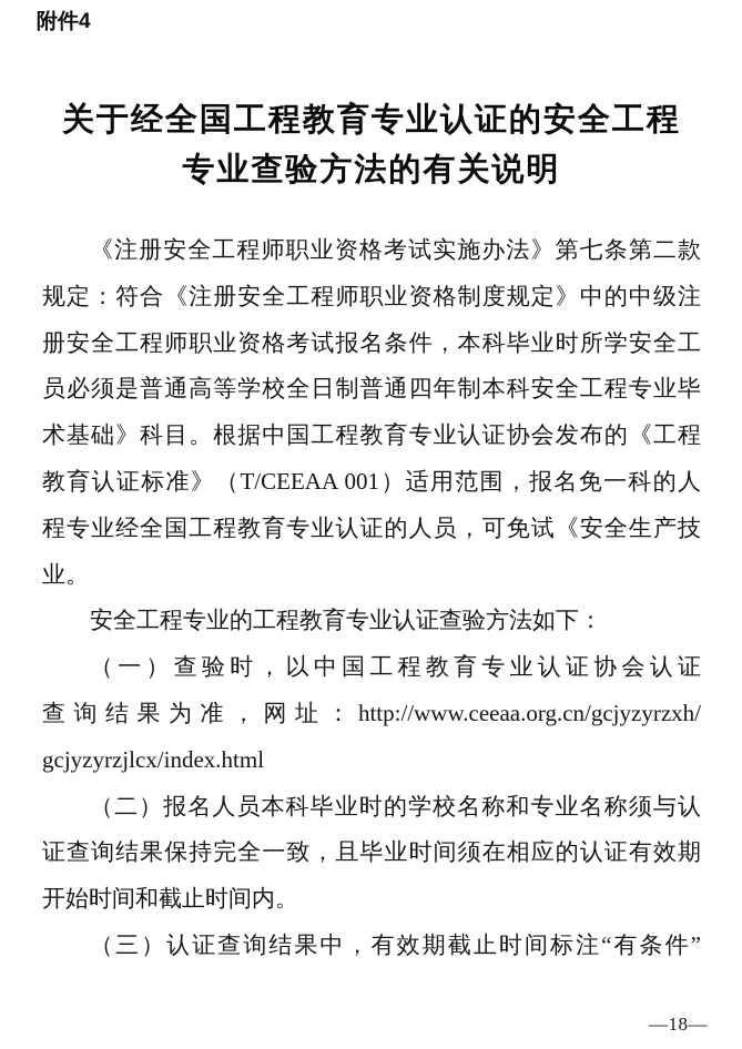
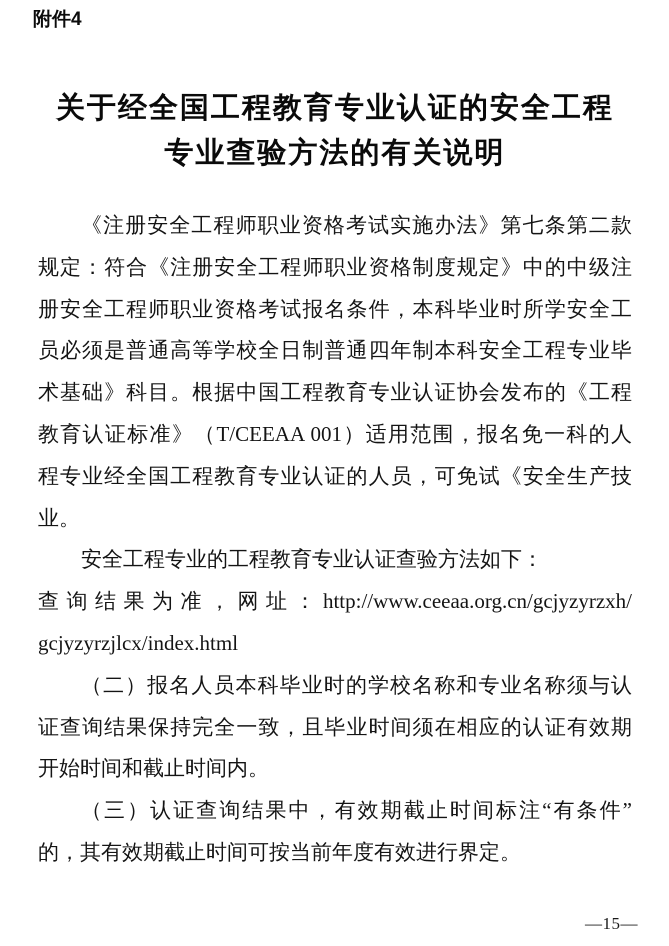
  附件4
  关于经全国工程教育专业认证的安全工程
  专业查验方法的有关说明
  《注册安全工程师职业资格考试实施办法》第七条第二款
  规定：符合《注册安全工程师职业资格制度规定》中的中级注
  册安全工程师职业资格考试报名条件，本科毕业时所学安全工
  员必须是普通高等学校全日制普通四年制本科安全工程专业毕
  术基础》科目。根据中国工程教育专业认证协会发布的《工程
  教育认证标准》（T/CEEAA 001）适用范围，报名免一科的人
  程专业经全国工程教育专业认证的人员，可免试《安全生产技
  业。
  安全工程专业的工程教育专业认证查验方法如下：
- （一）查验时，以中国工程教育专业认证协会认证
  查询结果为准，网址：http://www.ceeaa.org.cn/gcjyzyrzxh/
  gcjyzyrzjlcx/index.html
  （二）报名人员本科毕业时的学校名称和专业名称须与认
  证查询结果保持完全一致，且毕业时间须在相应的认证有效期
  开始时间和截止时间内。
  （三）认证查询结果中，有效期截止时间标注“有条件”
+ 的，其有效期截止时间可按当前年度有效进行界定。
- —18—
+ —15—
